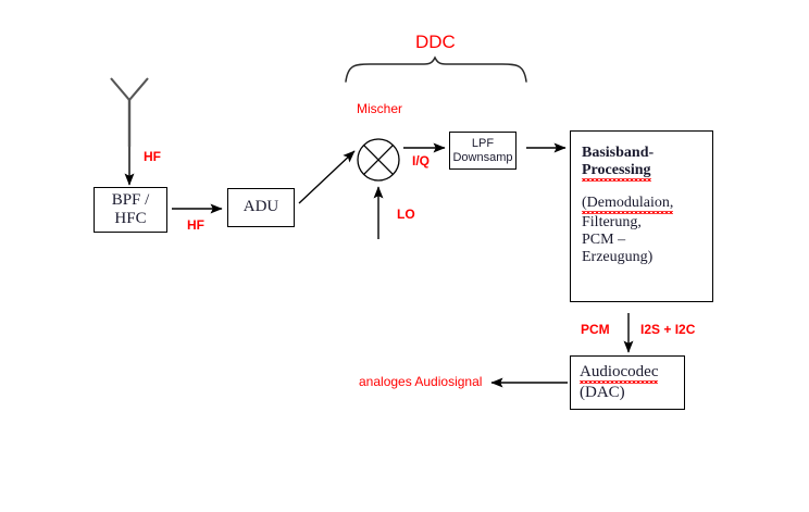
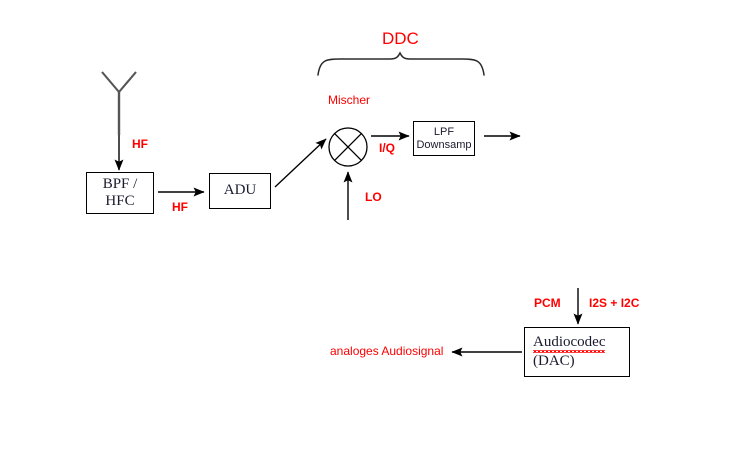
  DDC
  BPF /
  HFC
  ADU
  Mischer
  LPF
  Downsamp
- Basisband-
- Processing
- (Demodulaion,
- Filterung,
- PCM –
- Erzeugung)
  Audiocodec
  (DAC)
  HF
  HF
  I/Q
  LO
  PCM
  I2S + I2C
  analoges Audiosignal
